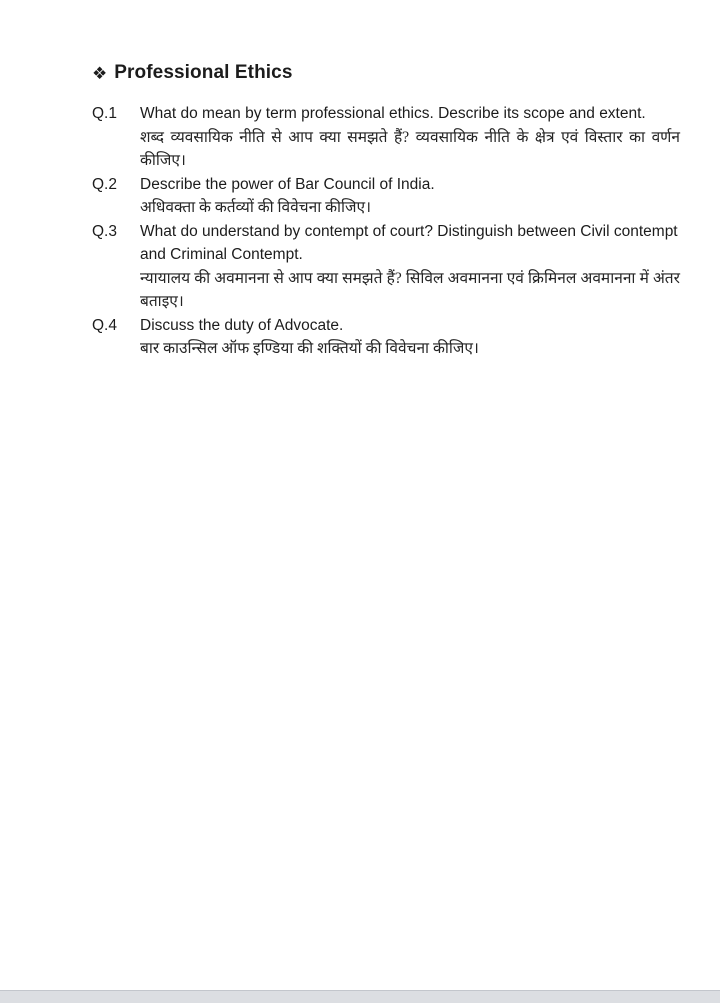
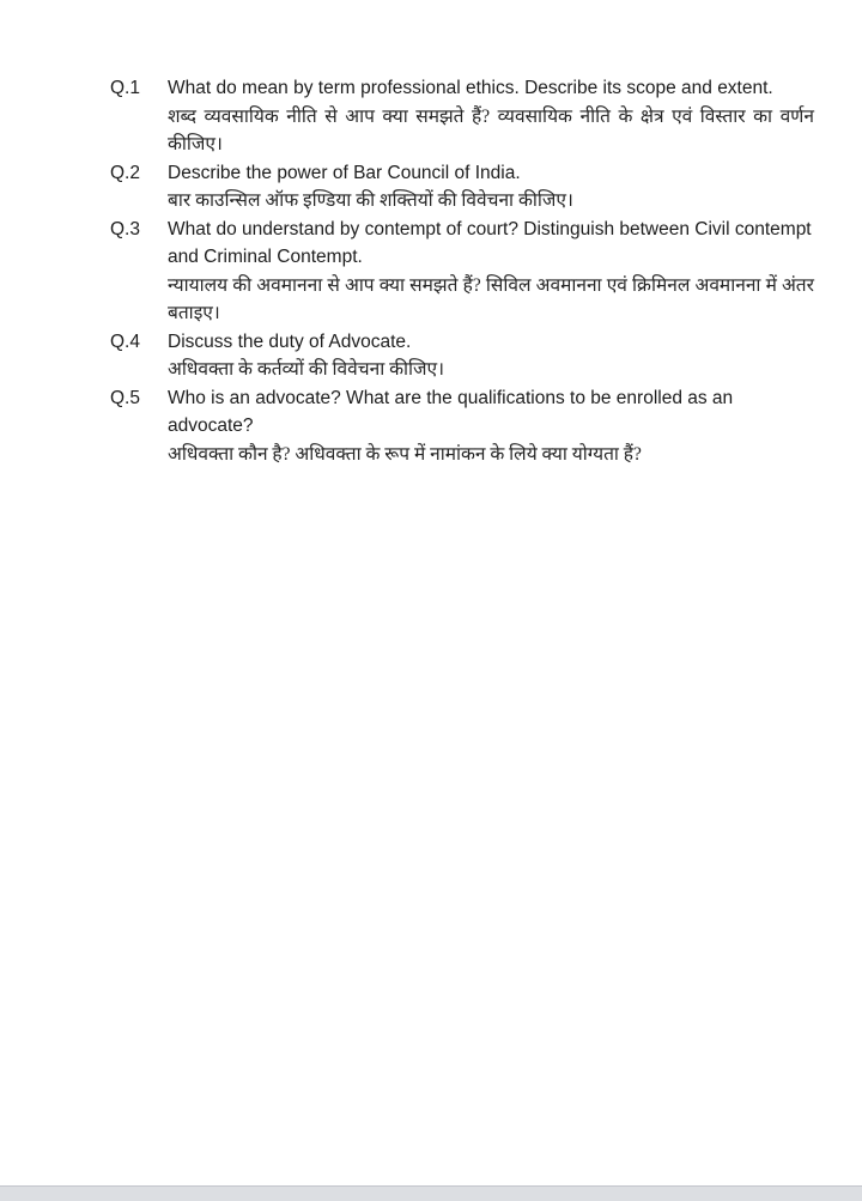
- ❖
- Professional Ethics
  Q.1
  What do mean by term professional ethics. Describe its scope and extent.
  शब्द व्यवसायिक नीति से आप क्या समझते हैं? व्यवसायिक नीति के क्षेत्र एवं विस्तार का वर्णन कीजिए।
  Q.2
  Describe the power of Bar Council of India.
- अधिवक्ता के कर्तव्यों की विवेचना कीजिए।
+ बार काउन्सिल ऑफ इण्डिया की शक्तियों की विवेचना कीजिए।
  Q.3
  What do understand by contempt of court? Distinguish between Civil contempt and Criminal Contempt.
  न्यायालय की अवमानना से आप क्या समझते हैं? सिविल अवमानना एवं क्रिमिनल अवमानना में अंतर बताइए।
  Q.4
  Discuss the duty of Advocate.
- बार काउन्सिल ऑफ इण्डिया की शक्तियों की विवेचना कीजिए।
+ अधिवक्ता के कर्तव्यों की विवेचना कीजिए।
+ Q.5
+ Who is an advocate? What are the qualifications to be enrolled as an advocate?
+ अधिवक्ता कौन है? अधिवक्ता के रूप में नामांकन के लिये क्या योग्यता हैं?
